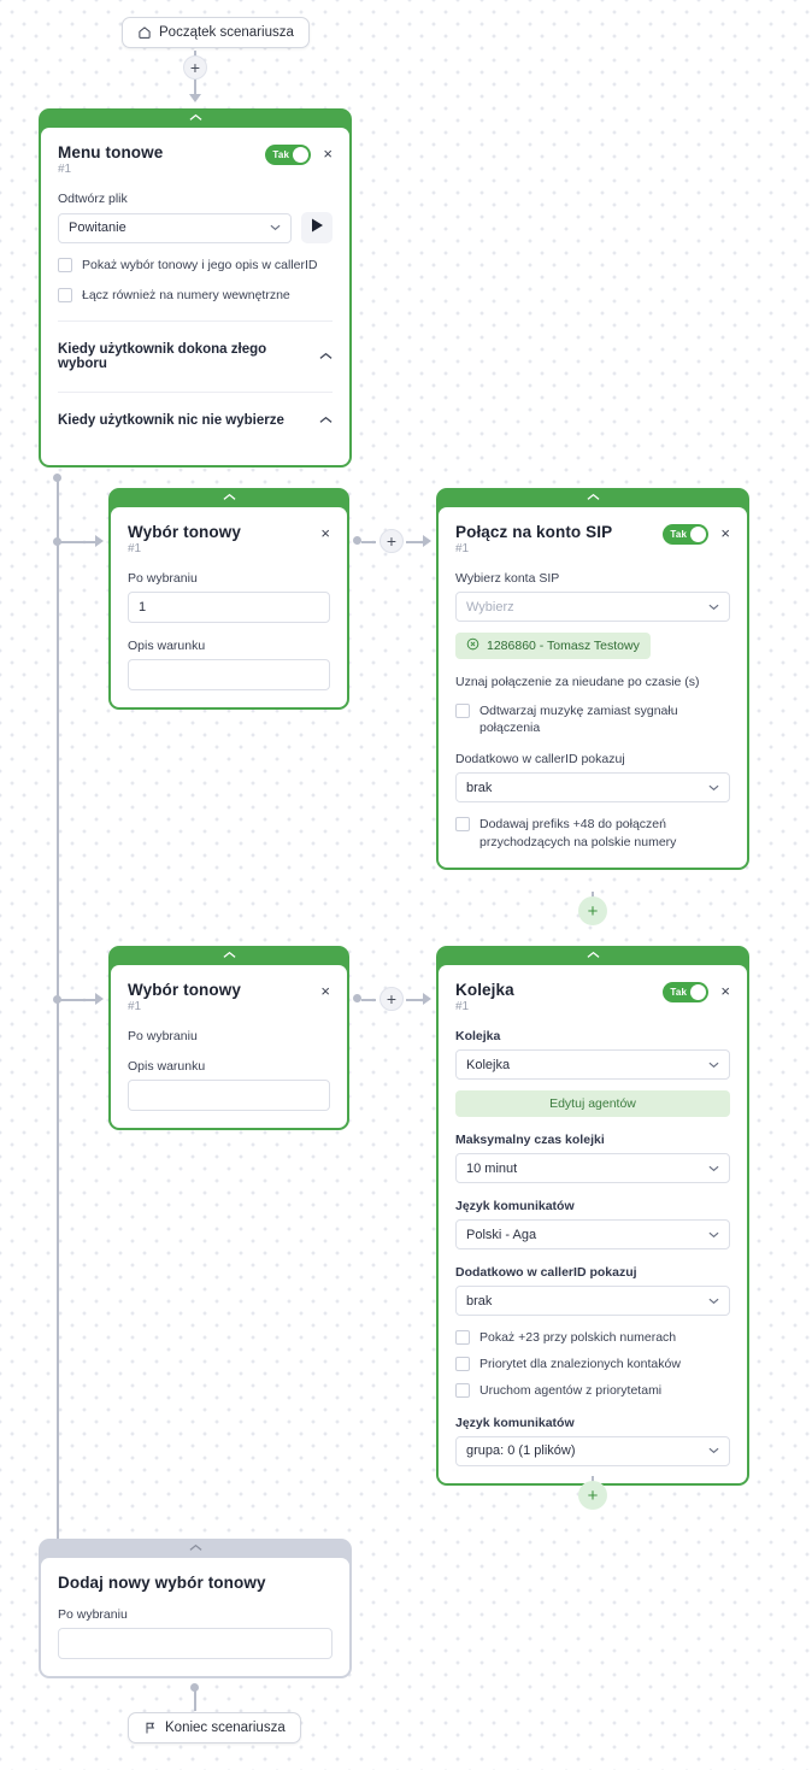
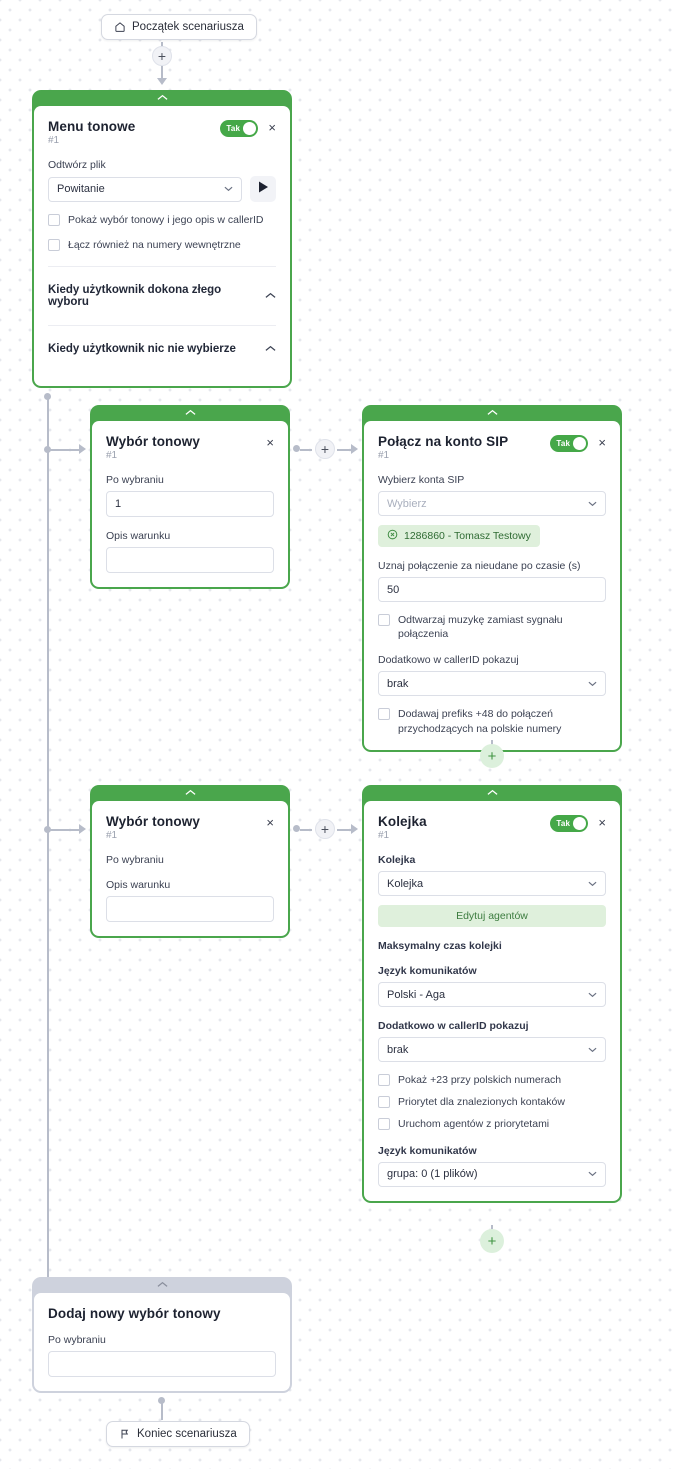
  Początek scenariusza
  +
  Menu tonowe
  #1
  Tak
  ×
  Odtwórz plik
  Powitanie
  Pokaż wybór tonowy i jego opis w callerID
  Łącz również na numery wewnętrzne
  Kiedy użytkownik dokona złego wyboru
  Kiedy użytkownik nic nie wybierze
  Wybór tonowy
  #1
  ×
  Po wybraniu
  1
  Opis warunku
  +
  Połącz na konto SIP
  #1
  Tak
  ×
  Wybierz konta SIP
  Wybierz
  1286860 - Tomasz Testowy
  Uznaj połączenie za nieudane po czasie (s)
+ 50
  Odtwarzaj muzykę zamiast sygnału połączenia
  Dodatkowo w callerID pokazuj
  brak
  Dodawaj prefiks +48 do połączeń przychodzących na polskie numery
  +
  Wybór tonowy
  #1
  ×
  Po wybraniu
  Opis warunku
  +
  Kolejka
  #1
  Tak
  ×
  Kolejka
  Kolejka
  Edytuj agentów
  Maksymalny czas kolejki
- 10 minut
  Język komunikatów
  Polski - Aga
  Dodatkowo w callerID pokazuj
  brak
  Pokaż +23 przy polskich numerach
  Priorytet dla znalezionych kontaków
  Uruchom agentów z priorytetami
  Język komunikatów
  grupa: 0 (1 plików)
  +
  Dodaj nowy wybór tonowy
  Po wybraniu
  Koniec scenariusza
